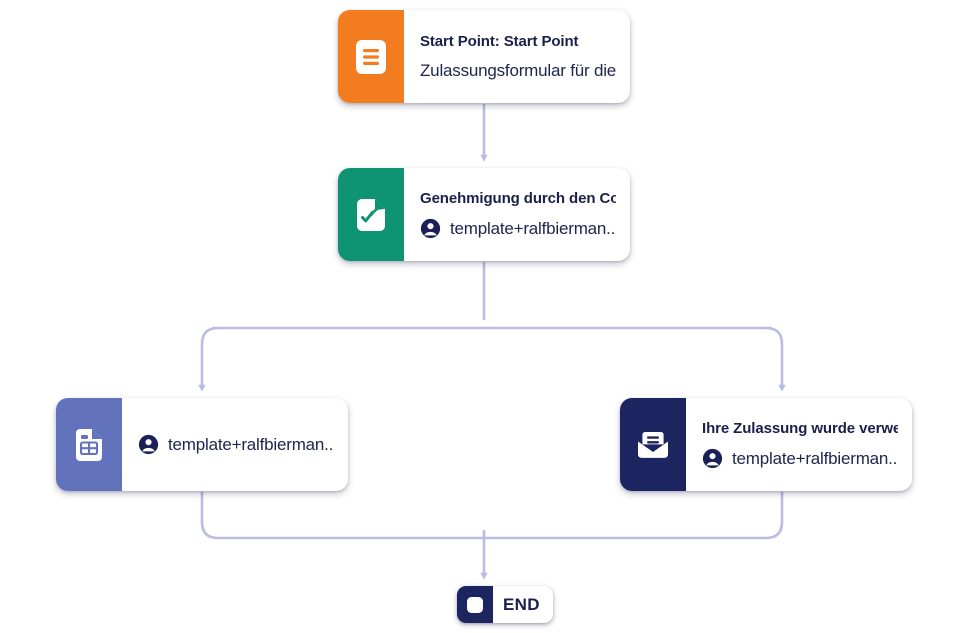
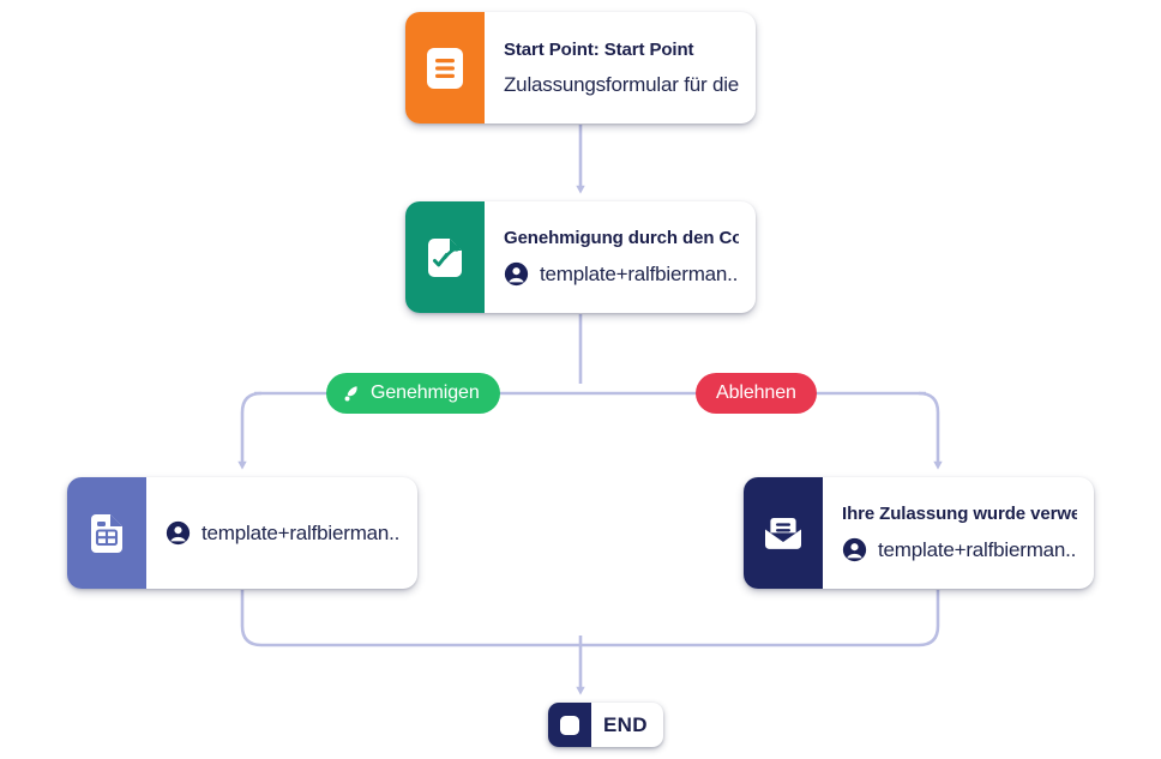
  Start Point: Start Point
  Zulassungsformular für die
  Genehmigung durch den Co
  template+ralfbierman..
+ Genehmigen
+ Ablehnen
  template+ralfbierman..
  Ihre Zulassung wurde verwe
  template+ralfbierman..
  END
